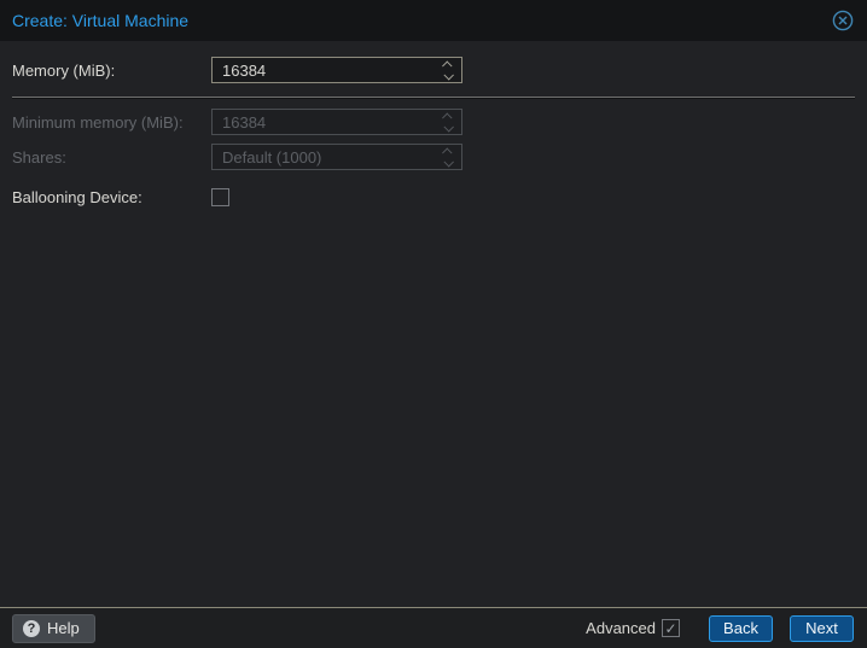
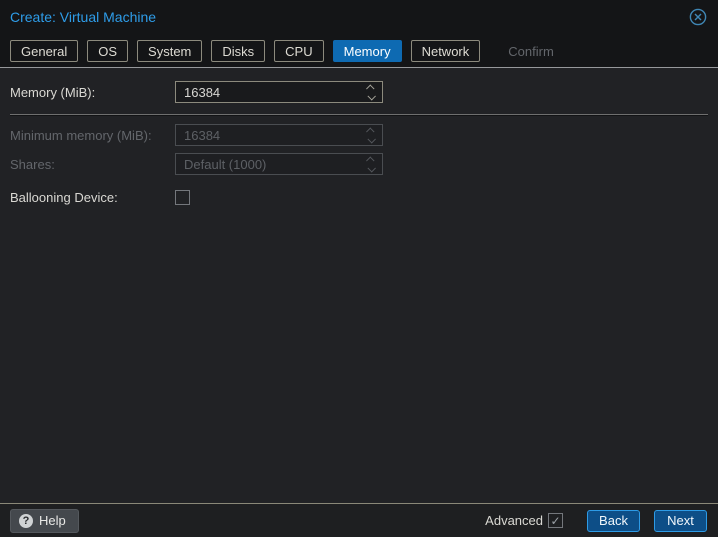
  Create: Virtual Machine
+ General
+ OS
+ System
+ Disks
+ CPU
+ Memory
+ Network
+ Confirm
  Memory (MiB):
  16384
  Minimum memory (MiB):
  16384
  Shares:
  Default (1000)
  Ballooning Device:
  ?
  Help
  Advanced
  ✓
  Back
  Next
